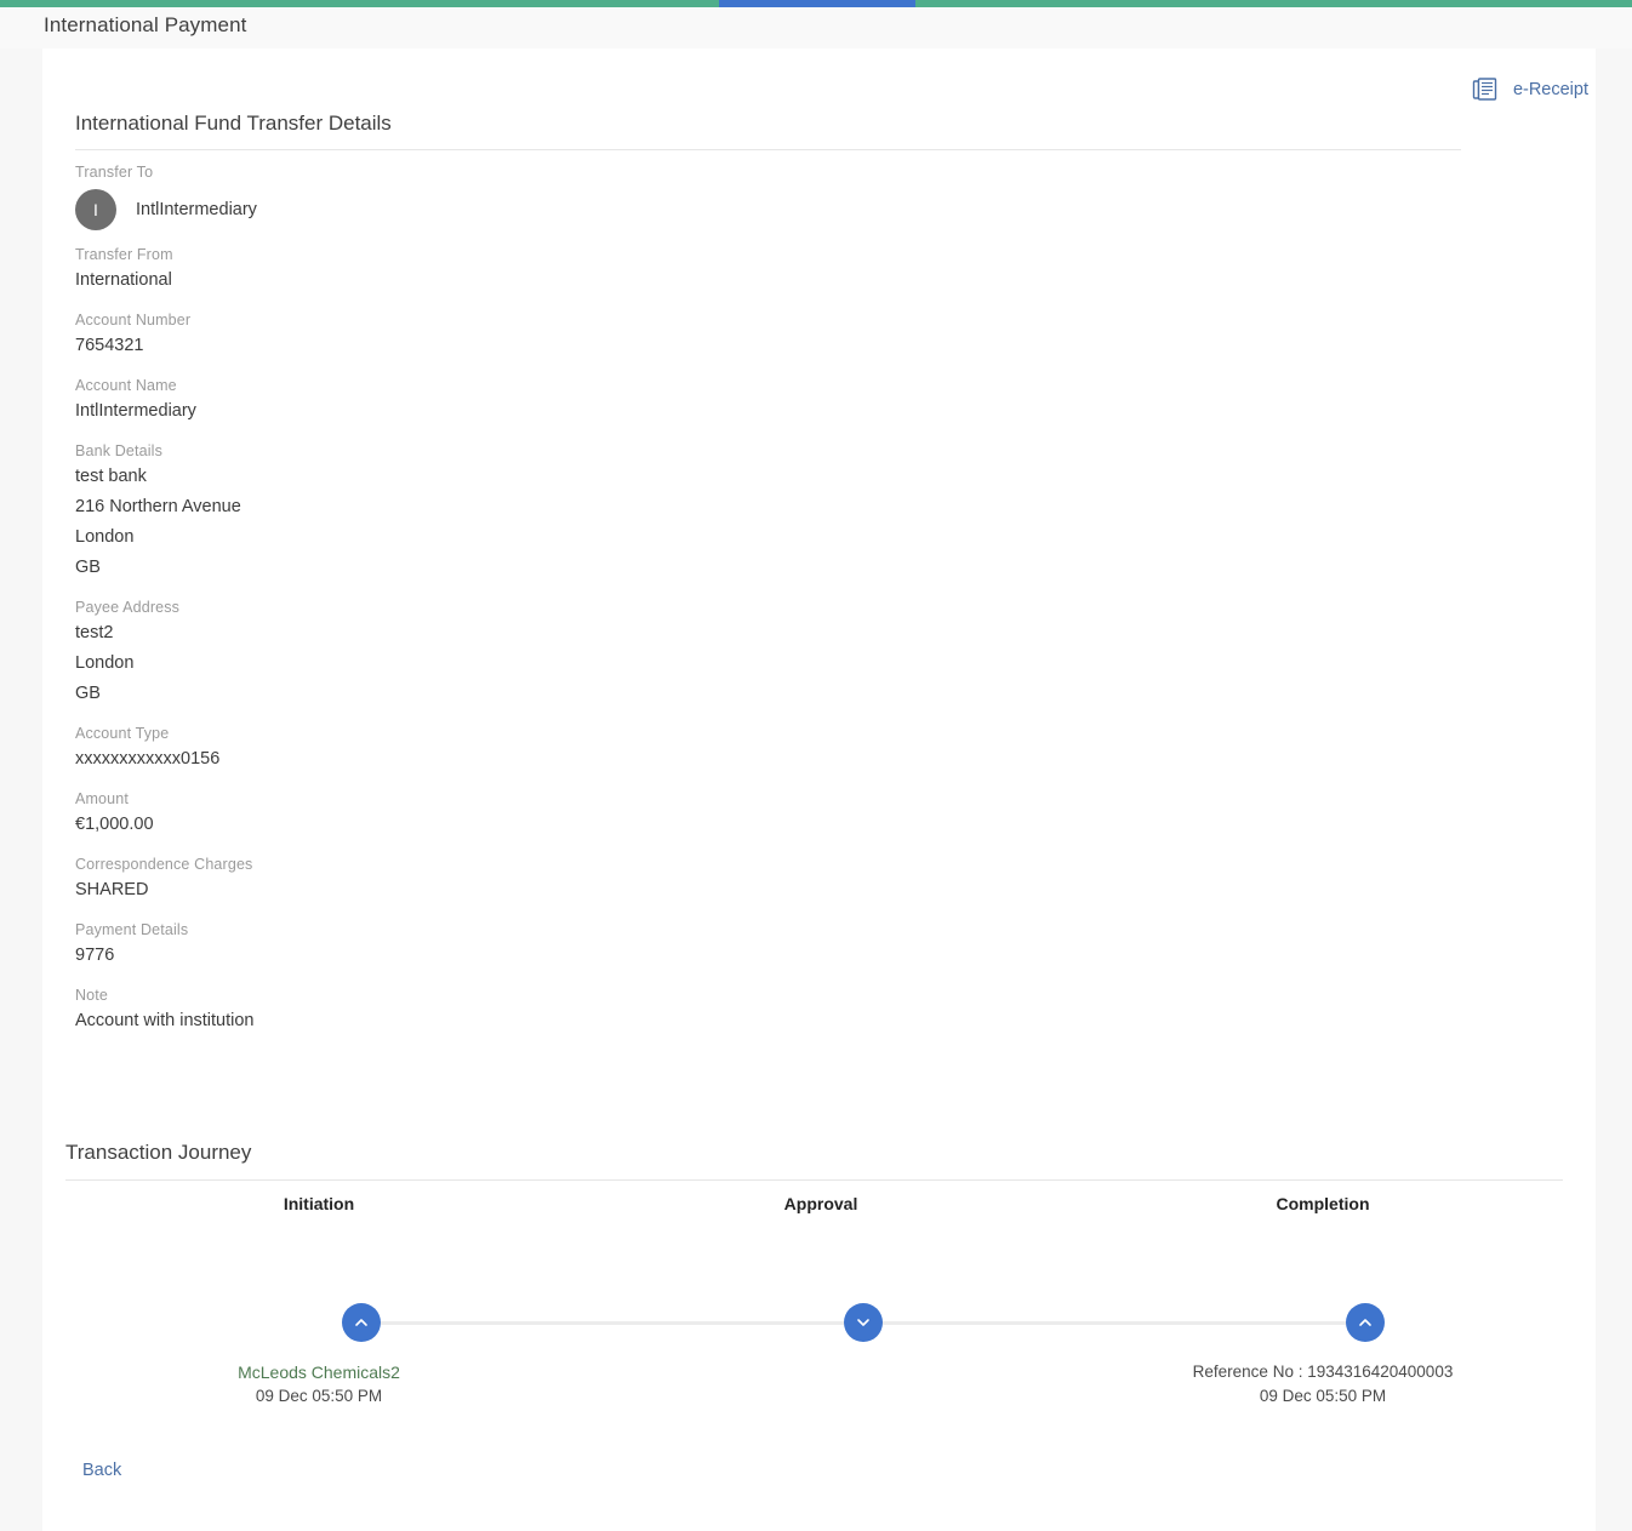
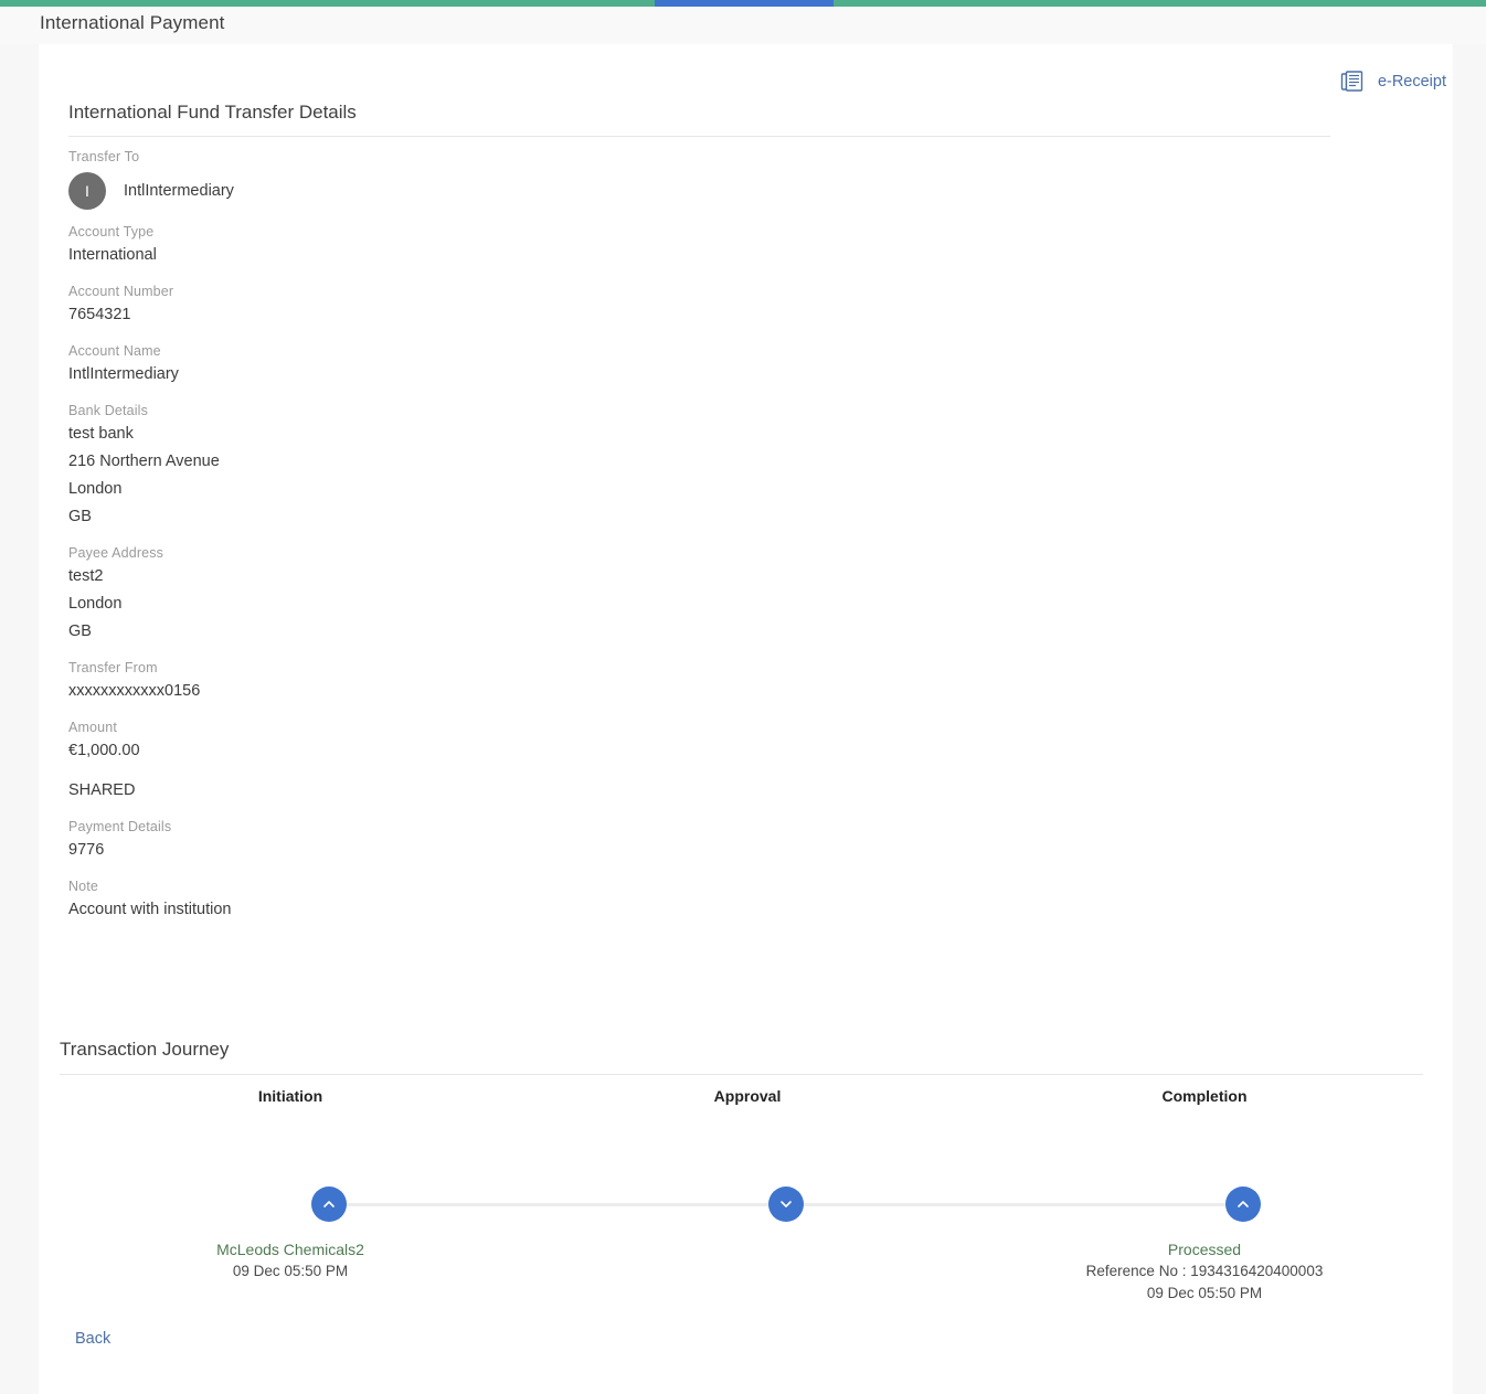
  International Payment
  e-Receipt
  International Fund Transfer Details
  Transfer To
  I
  IntlIntermediary
- Transfer From
+ Account Type
  International
  Account Number
  7654321
  Account Name
  IntlIntermediary
  Bank Details
  test bank
  216 Northern Avenue
  London
  GB
  Payee Address
  test2
  London
  GB
- Account Type
+ Transfer From
  xxxxxxxxxxxx0156
  Amount
  €1,000.00
- Correspondence Charges
  SHARED
  Payment Details
  9776
  Note
  Account with institution
  Transaction Journey
  Initiation
  Approval
  Completion
  McLeods Chemicals2
  09 Dec 05:50 PM
+ Processed
  Reference No : 1934316420400003
  09 Dec 05:50 PM
  Back
